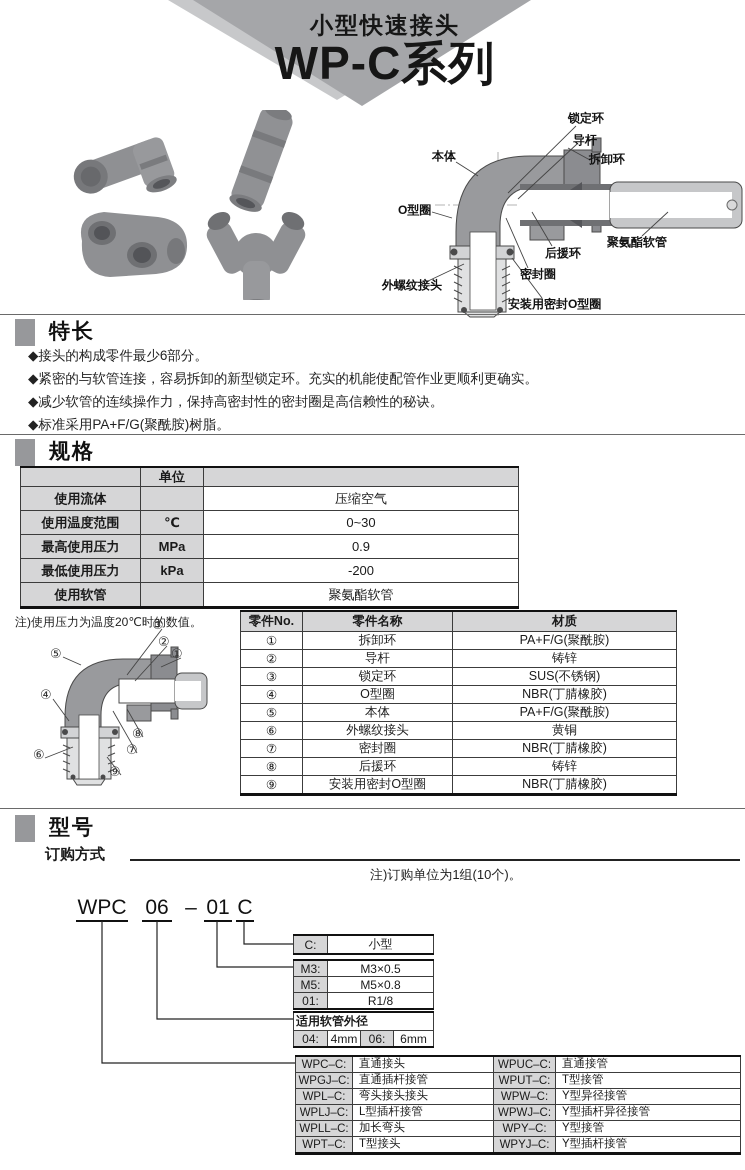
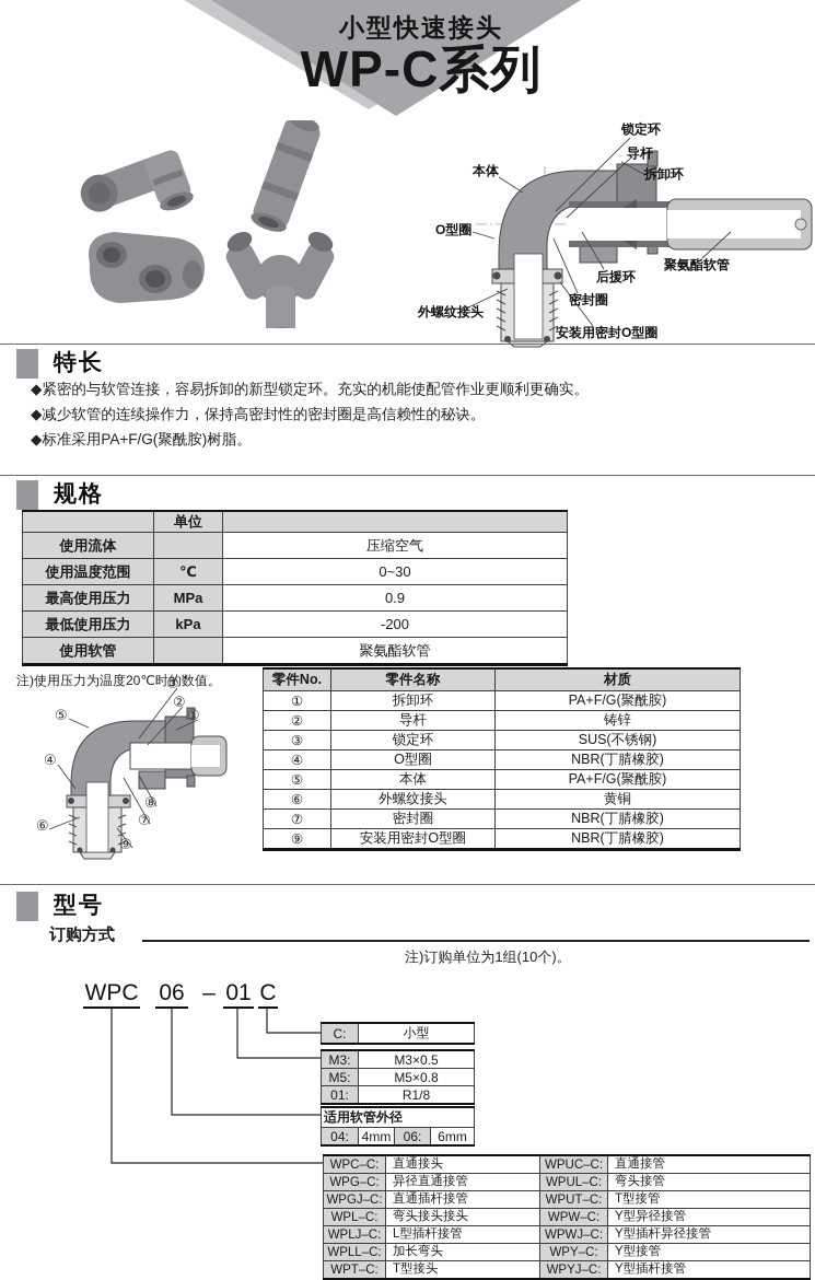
  小型快速接头
  WP-C系列
  锁定环
  导杆
  拆卸环
  本体
  O型圈
  聚氨酯软管
  后援环
  密封圈
  外螺纹接头
  安装用密封O型圈
  特长
- ◆接头的构成零件最少6部分。
  ◆紧密的与软管连接，容易拆卸的新型锁定环。充实的机能使配管作业更顺利更确实。
  ◆减少软管的连续操作力，保持高密封性的密封圈是高信赖性的秘诀。
  ◆标准采用PA+F/G(聚酰胺)树脂。
  规格
  	单位
  使用流体		压缩空气
  使用温度范围	℃	0~30
  最高使用压力	MPa	0.9
  最低使用压力	kPa	-200
  使用软管		聚氨酯软管
  注)使用压力为温度20℃时的数值。
  ③
  ②
  ①
  ⑤
  ④
  ⑥
  ⑧
  ⑦
  ⑨
  零件No.	零件名称	材质
  ①	拆卸环	PA+F/G(聚酰胺)
  ②	导杆	铸锌
  ③	锁定环	SUS(不锈钢)
  ④	O型圈	NBR(丁腈橡胶)
  ⑤	本体	PA+F/G(聚酰胺)
  ⑥	外螺纹接头	黄铜
  ⑦	密封圈	NBR(丁腈橡胶)
- ⑧	后援环	铸锌
  ⑨	安装用密封O型圈	NBR(丁腈橡胶)
  型号
  订购方式
  注)订购单位为1组(10个)。
  WPC
  06
  –
  01
  C
  C:	小型
  M3:	M3×0.5
  M5:	M5×0.8
  01:	R1/8
  适用软管外径
  04:	4mm	06:	6mm
  WPC–C:	直通接头	WPUC–C:	直通接管
+ WPG–C:	异径直通接管	WPUL–C:	弯头接管
  WPGJ–C:	直通插杆接管	WPUT–C:	T型接管
  WPL–C:	弯头接头接头	WPW–C:	Y型异径接管
  WPLJ–C:	L型插杆接管	WPWJ–C:	Y型插杆异径接管
  WPLL–C:	加长弯头	WPY–C:	Y型接管
  WPT–C:	T型接头	WPYJ–C:	Y型插杆接管
